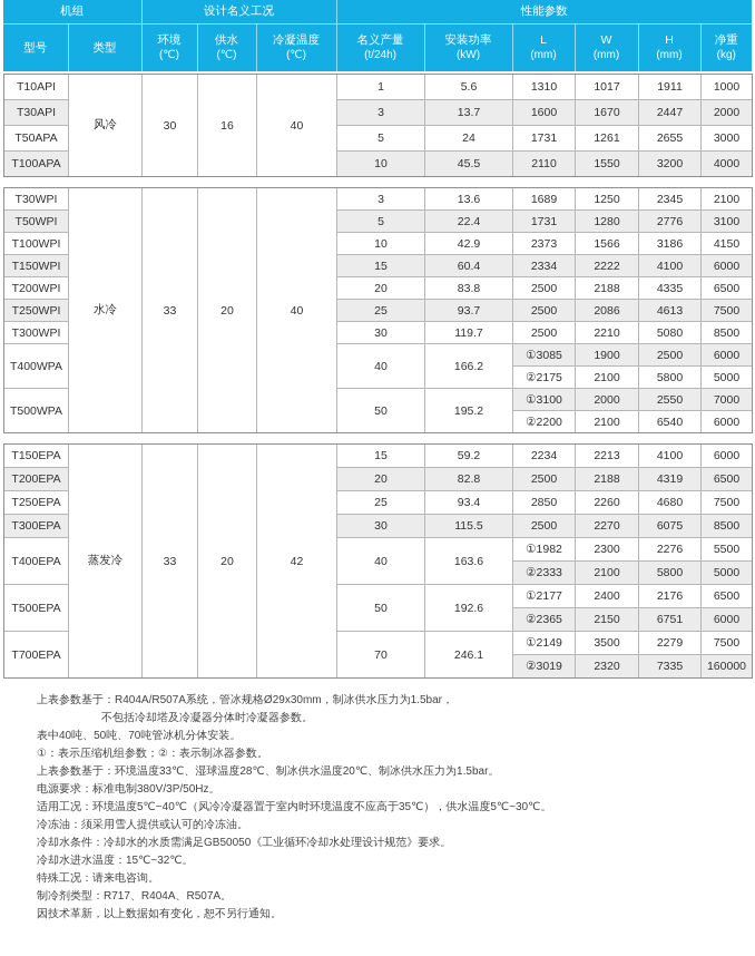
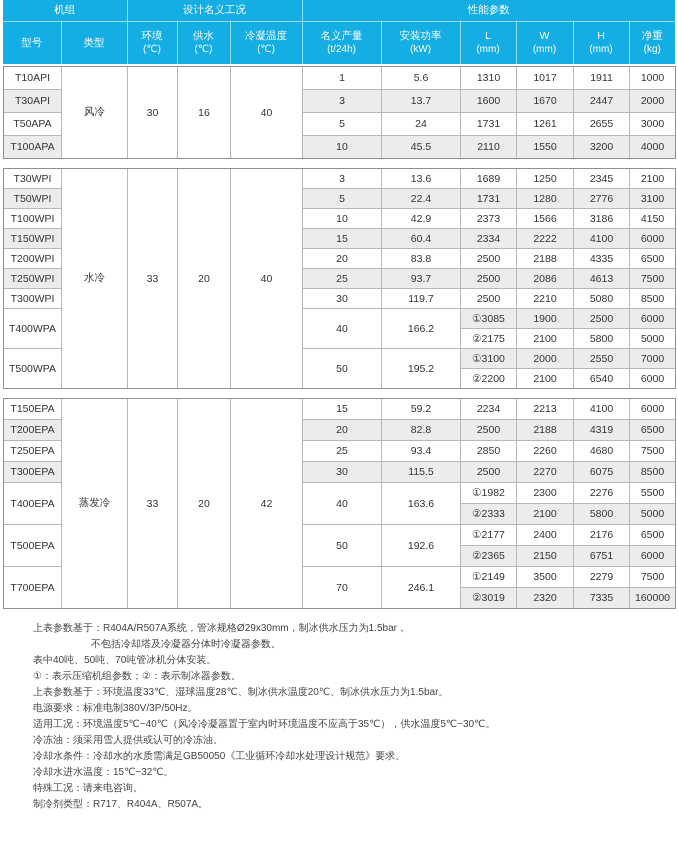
  机组	设计名义工况	性能参数
  型号	类型	环境(℃)	供水(℃)	冷凝温度(℃)	名义产量(t/24h)	安装功率(kW)	L(mm)	W(mm)	H(mm)	净重(kg)
  T10API	风冷	30	16	40	1	5.6	1310	1017	1911	1000
  T30API	3	13.7	1600	1670	2447	2000
  T50APA	5	24	1731	1261	2655	3000
  T100APA	10	45.5	2110	1550	3200	4000
  T30WPI	水冷	33	20	40	3	13.6	1689	1250	2345	2100
  T50WPI	5	22.4	1731	1280	2776	3100
  T100WPI	10	42.9	2373	1566	3186	4150
  T150WPI	15	60.4	2334	2222	4100	6000
  T200WPI	20	83.8	2500	2188	4335	6500
  T250WPI	25	93.7	2500	2086	4613	7500
  T300WPI	30	119.7	2500	2210	5080	8500
  T400WPA	40	166.2	①3085	1900	2500	6000
  ②2175	2100	5800	5000
  T500WPA	50	195.2	①3100	2000	2550	7000
  ②2200	2100	6540	6000
  T150EPA	蒸发冷	33	20	42	15	59.2	2234	2213	4100	6000
  T200EPA	20	82.8	2500	2188	4319	6500
  T250EPA	25	93.4	2850	2260	4680	7500
  T300EPA	30	115.5	2500	2270	6075	8500
  T400EPA	40	163.6	①1982	2300	2276	5500
  ②2333	2100	5800	5000
  T500EPA	50	192.6	①2177	2400	2176	6500
  ②2365	2150	6751	6000
  T700EPA	70	246.1	①2149	3500	2279	7500
  ②3019	2320	7335	160000
  上表参数基于：R404A/R507A系统，管冰规格Ø29x30mm，制冰供水压力为1.5bar，
  不包括冷却塔及冷凝器分体时冷凝器参数。
  表中40吨、50吨、70吨管冰机分体安装。
  ①：表示压缩机组参数；②：表示制冰器参数。
  上表参数基于：环境温度33℃、湿球温度28℃、制冰供水温度20℃、制冰供水压力为1.5bar。
  电源要求：标准电制380V/3P/50Hz。
  适用工况：环境温度5℃~40℃（风冷冷凝器置于室内时环境温度不应高于35℃），供水温度5℃~30℃。
  冷冻油：须采用雪人提供或认可的冷冻油。
  冷却水条件：冷却水的水质需满足GB50050《工业循环冷却水处理设计规范》要求。
  冷却水进水温度：15℃~32℃。
  特殊工况：请来电咨询。
  制冷剂类型：R717、R404A、R507A。
- 因技术革新，以上数据如有变化，恕不另行通知。
